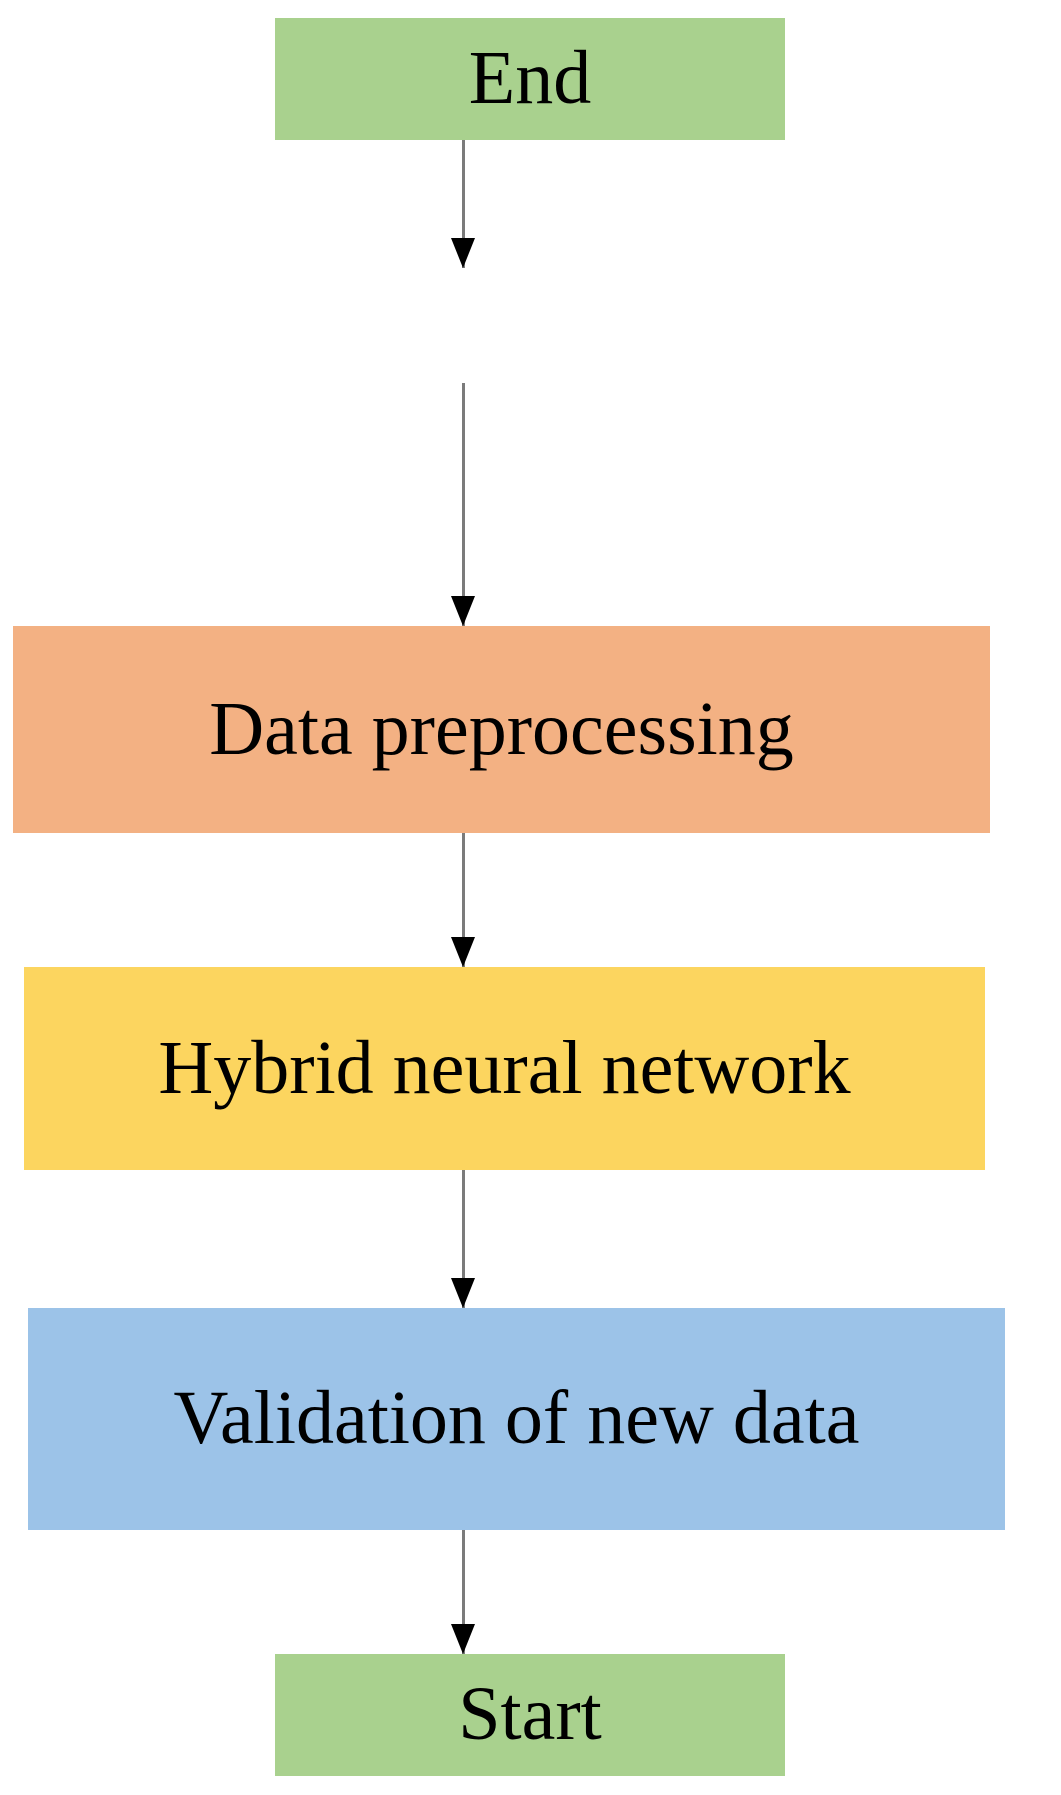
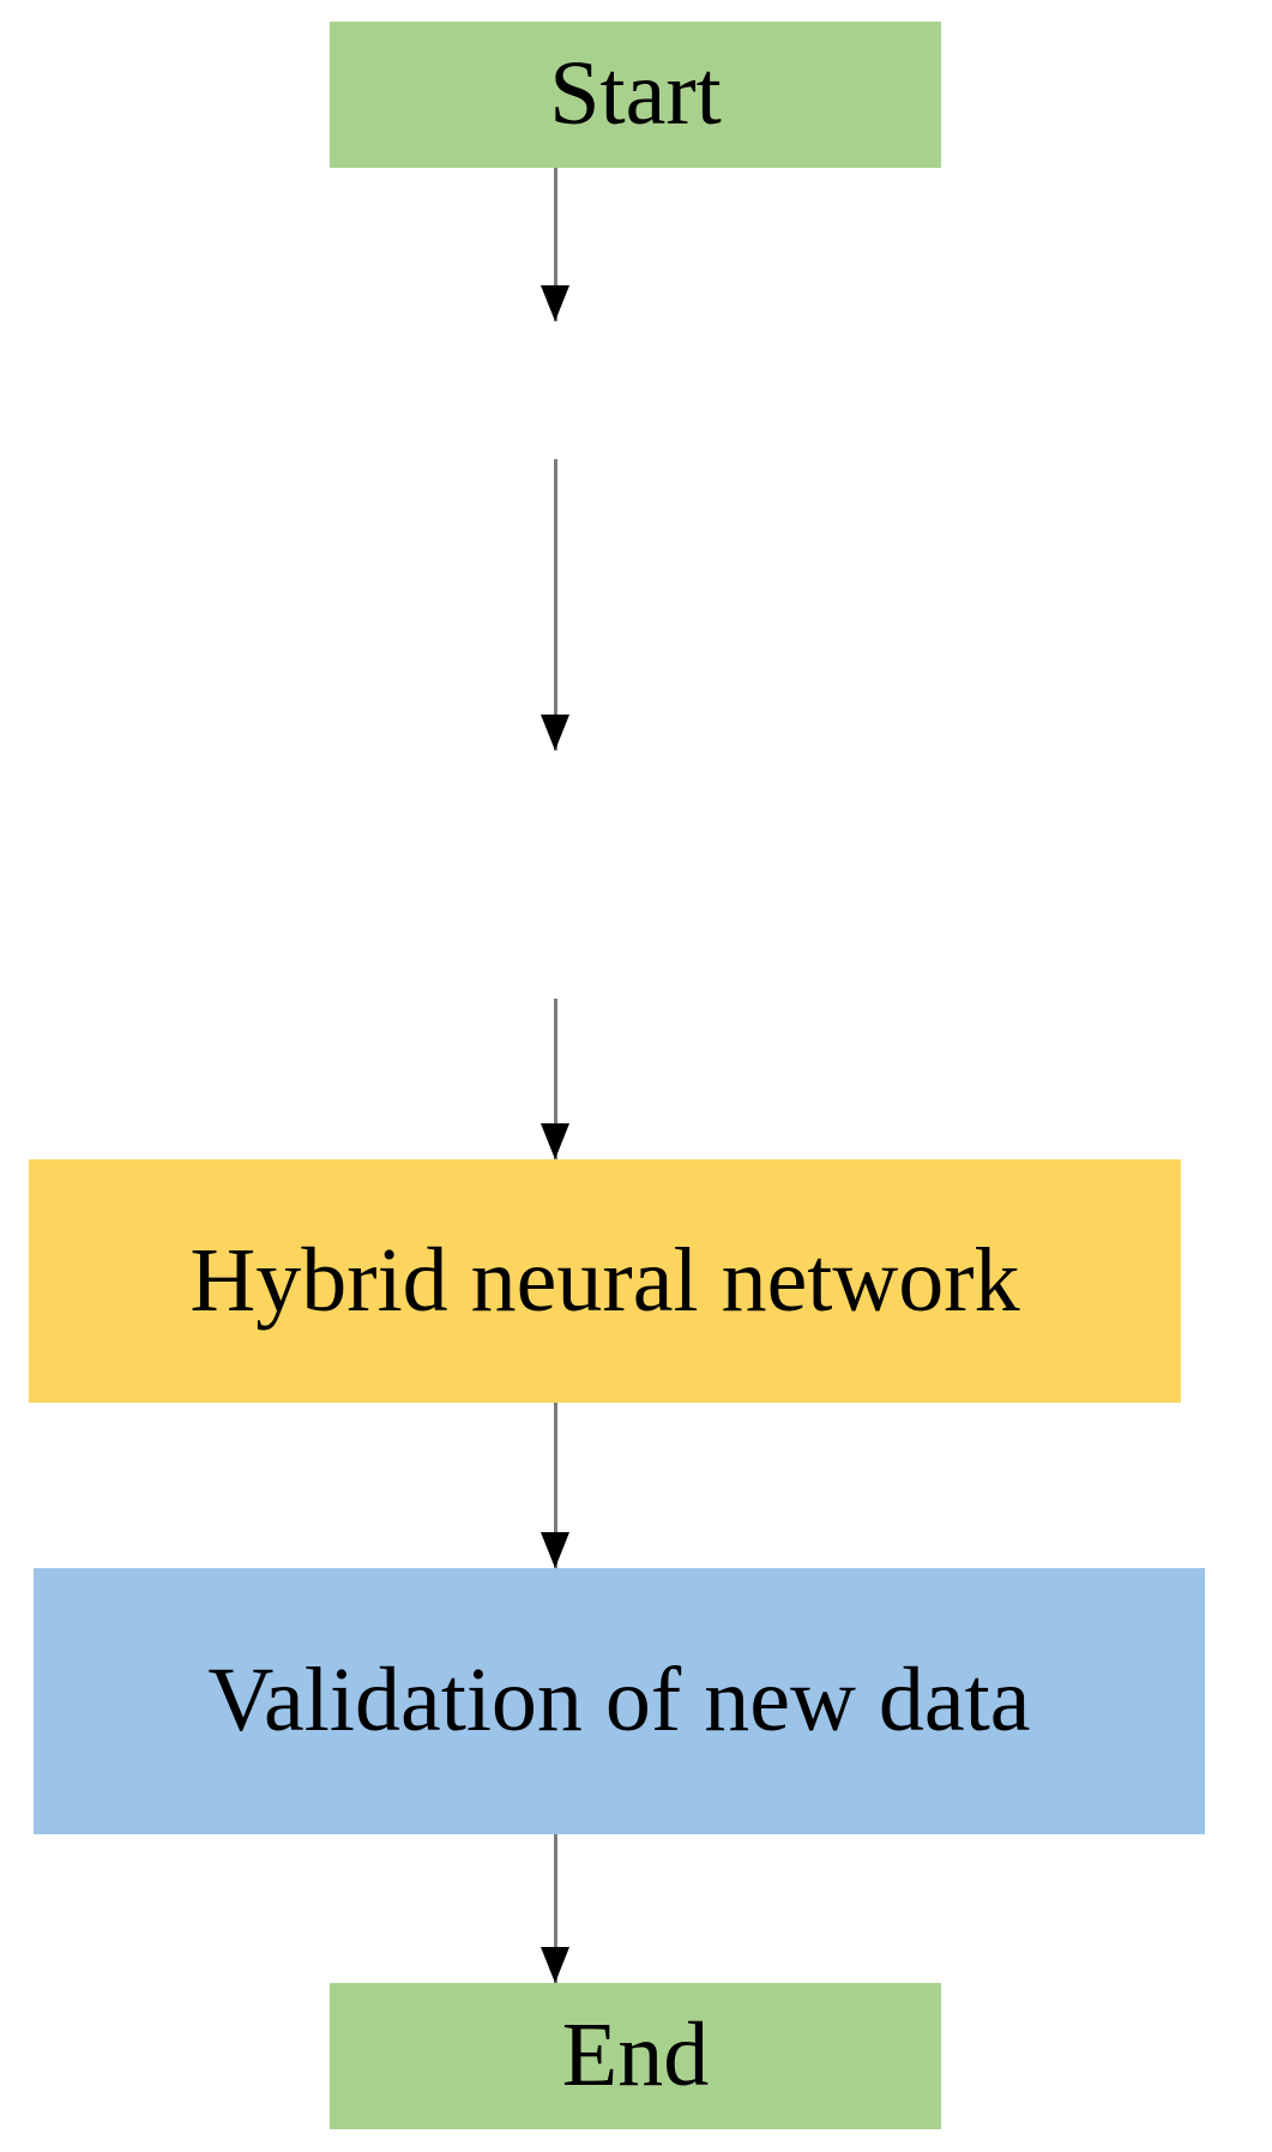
- End
+ Start
- Data preprocessing
  Hybrid neural network
  Validation of new data
- Start
+ End
